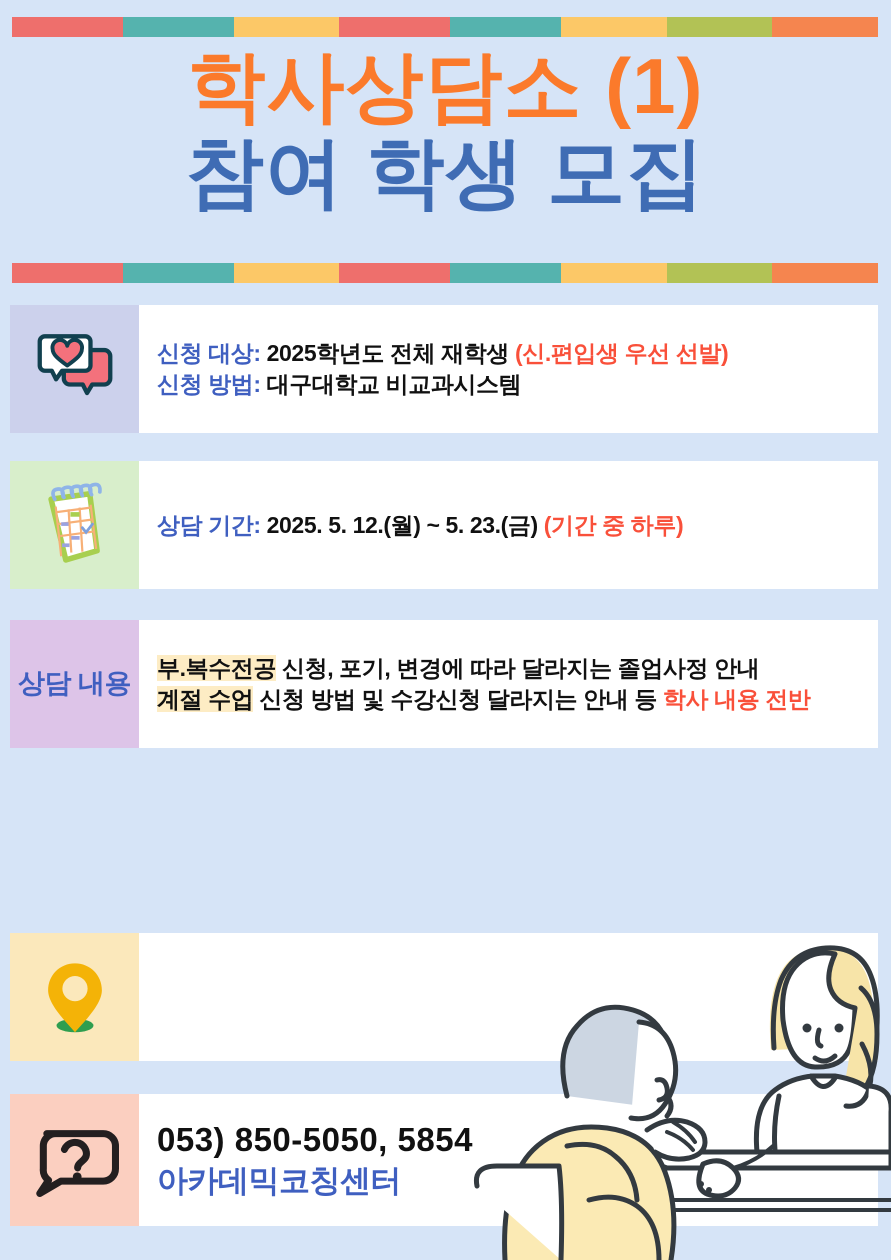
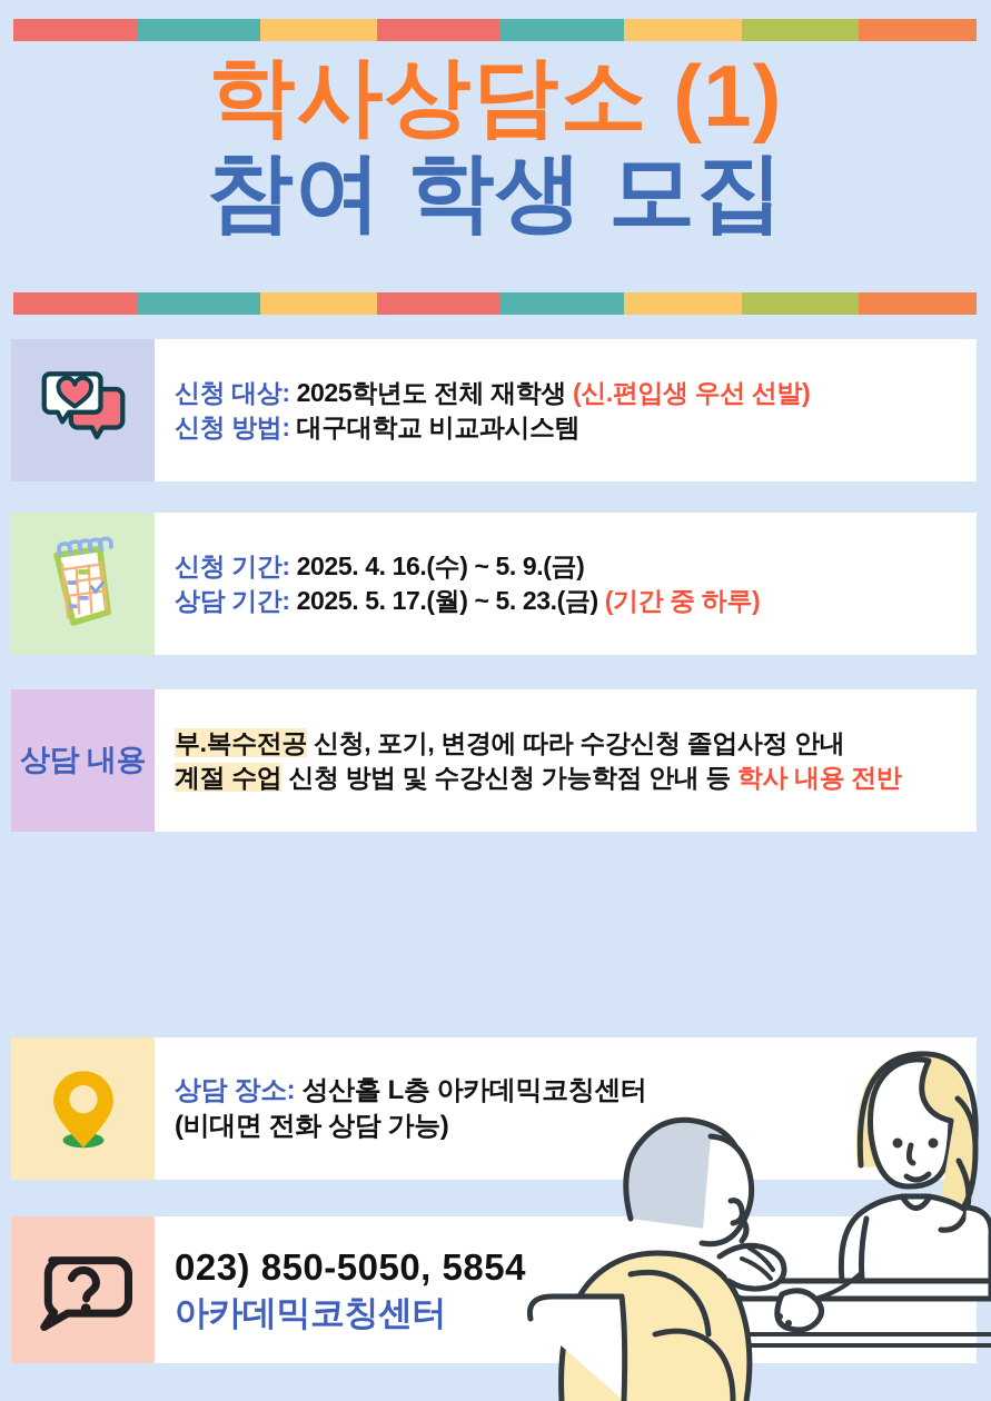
  학사상담소 (1)
  참여 학생 모집
  신청 대상: 2025학년도 전체 재학생 (신.편입생 우선 선발)
  신청 방법: 대구대학교 비교과시스템
+ 신청 기간: 2025. 4. 16.(수) ~ 5. 9.(금)
- 상담 기간: 2025. 5. 12.(월) ~ 5. 23.(금) (기간 중 하루)
+ 상담 기간: 2025. 5. 17.(월) ~ 5. 23.(금) (기간 중 하루)
  상담 내용
- 부.복수전공 신청, 포기, 변경에 따라 달라지는 졸업사정 안내
+ 부.복수전공 신청, 포기, 변경에 따라 수강신청 졸업사정 안내
- 계절 수업 신청 방법 및 수강신청 달라지는 안내 등 학사 내용 전반
+ 계절 수업 신청 방법 및 수강신청 가능학점 안내 등 학사 내용 전반
+ 상담 장소: 성산홀 L층 아카데믹코칭센터
+ (비대면 전화 상담 가능)
- 053) 850-5050, 5854
+ 023) 850-5050, 5854
  아카데믹코칭센터
